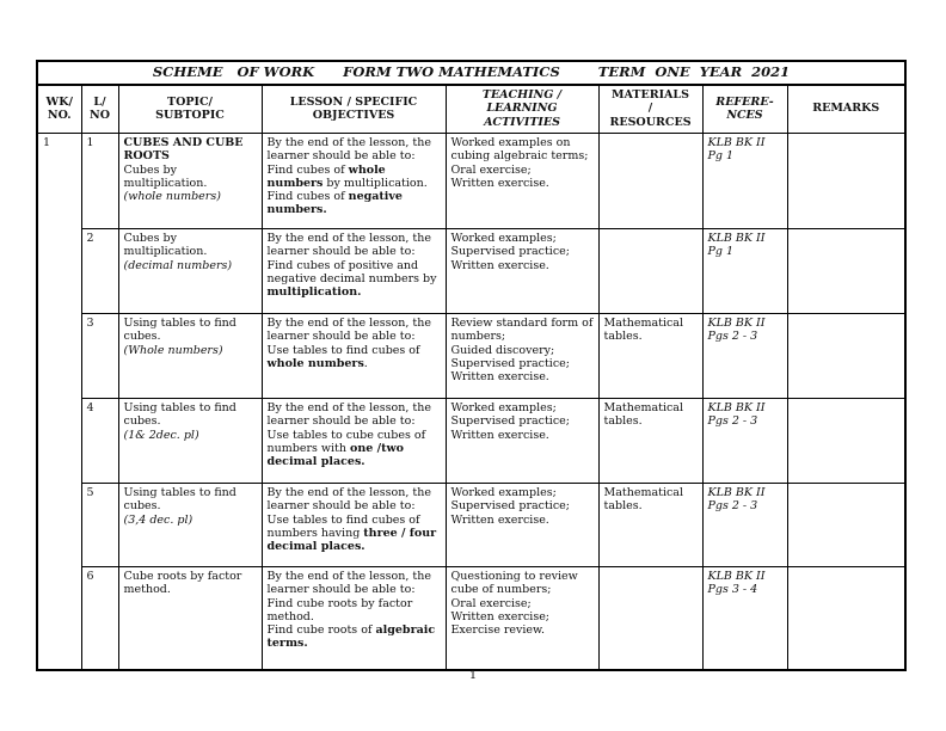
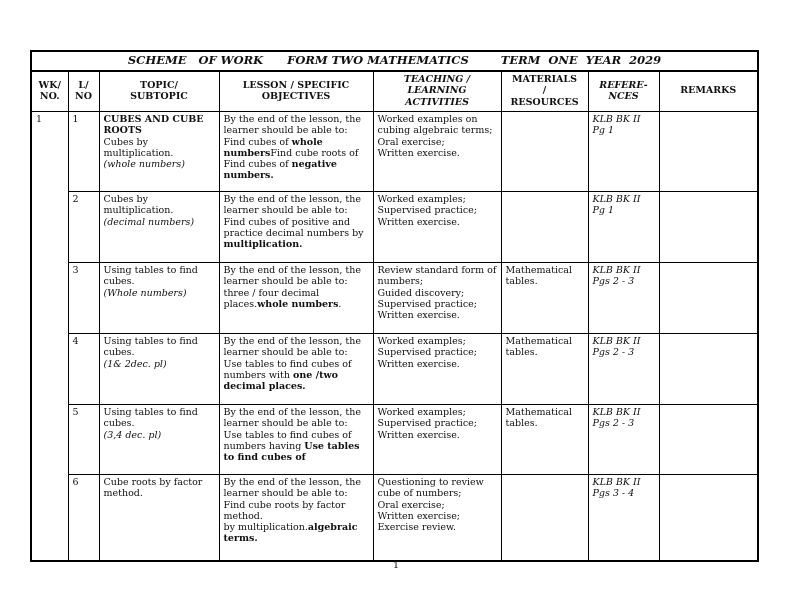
- SCHEME OF WORK FORM TWO MATHEMATICS TERM ONE YEAR 2021
+ SCHEME OF WORK FORM TWO MATHEMATICS TERM ONE YEAR 2029
  WK/ NO.	L/ NO	TOPIC/ SUBTOPIC	LESSON / SPECIFIC OBJECTIVES	TEACHING / LEARNING ACTIVITIES	MATERIALS / RESOURCES	REFERE- NCES	REMARKS
- 1	1	CUBES AND CUBE ROOTSCubes by multiplication.(whole numbers)	By the end of the lesson, the learner should be able to:Find cubes of whole numbers by multiplication.Find cubes of negative numbers.	Worked examples on cubing algebraic terms; Oral exercise; Written exercise.		KLB BK II Pg 1
+ 1	1	CUBES AND CUBE ROOTSCubes by multiplication.(whole numbers)	By the end of the lesson, the learner should be able to:Find cubes of whole numbersFind cube roots of Find cubes of negative numbers.	Worked examples on cubing algebraic terms; Oral exercise; Written exercise.		KLB BK II Pg 1
- 2	Cubes by multiplication.(decimal numbers)	By the end of the lesson, the learner should be able to:Find cubes of positive and negative decimal numbers by multiplication.	Worked examples; Supervised practice; Written exercise.		KLB BK II Pg 1
+ 2	Cubes by multiplication.(decimal numbers)	By the end of the lesson, the learner should be able to:Find cubes of positive and practice decimal numbers by multiplication.	Worked examples; Supervised practice; Written exercise.		KLB BK II Pg 1
- 3	Using tables to find cubes.(Whole numbers)	By the end of the lesson, the learner should be able to:Use tables to find cubes of whole numbers.	Review standard form of numbers; Guided discovery; Supervised practice; Written exercise.	Mathematical tables.	KLB BK II Pgs 2 - 3
+ 3	Using tables to find cubes.(Whole numbers)	By the end of the lesson, the learner should be able to:three / four decimal places.whole numbers.	Review standard form of numbers; Guided discovery; Supervised practice; Written exercise.	Mathematical tables.	KLB BK II Pgs 2 - 3
- 4	Using tables to find cubes.(1& 2dec. pl)	By the end of the lesson, the learner should be able to:Use tables to cube cubes of numbers with one /two decimal places.	Worked examples; Supervised practice; Written exercise.	Mathematical tables.	KLB BK II Pgs 2 - 3
+ 4	Using tables to find cubes.(1& 2dec. pl)	By the end of the lesson, the learner should be able to:Use tables to find cubes of numbers with one /two decimal places.	Worked examples; Supervised practice; Written exercise.	Mathematical tables.	KLB BK II Pgs 2 - 3
- 5	Using tables to find cubes.(3,4 dec. pl)	By the end of the lesson, the learner should be able to:Use tables to find cubes of numbers having three / four decimal places.	Worked examples; Supervised practice; Written exercise.	Mathematical tables.	KLB BK II Pgs 2 - 3
+ 5	Using tables to find cubes.(3,4 dec. pl)	By the end of the lesson, the learner should be able to:Use tables to find cubes of numbers having Use tables to find cubes of	Worked examples; Supervised practice; Written exercise.	Mathematical tables.	KLB BK II Pgs 2 - 3
- 6	Cube roots by factor method.	By the end of the lesson, the learner should be able to:Find cube roots by factor method.Find cube roots of algebraic terms.	Questioning to review cube of numbers; Oral exercise; Written exercise; Exercise review.		KLB BK II Pgs 3 - 4
+ 6	Cube roots by factor method.	By the end of the lesson, the learner should be able to:Find cube roots by factor method. by multiplication.algebraic terms.	Questioning to review cube of numbers; Oral exercise; Written exercise; Exercise review.		KLB BK II Pgs 3 - 4
  1
